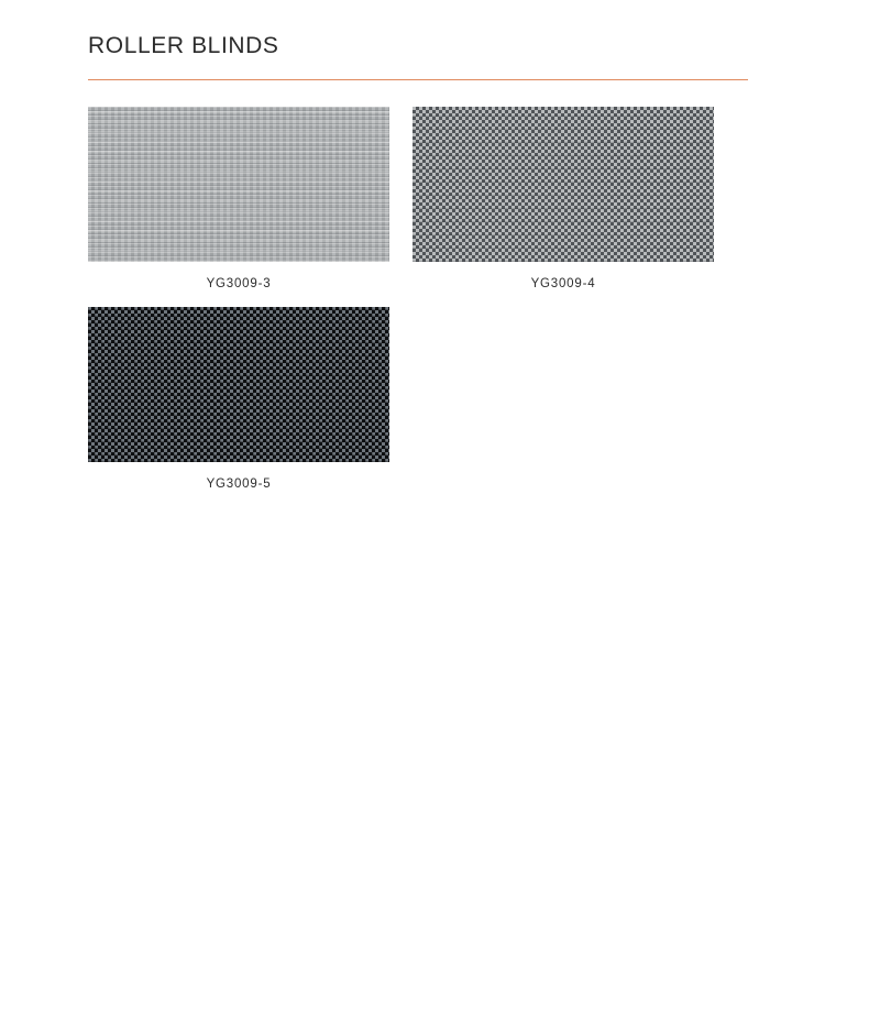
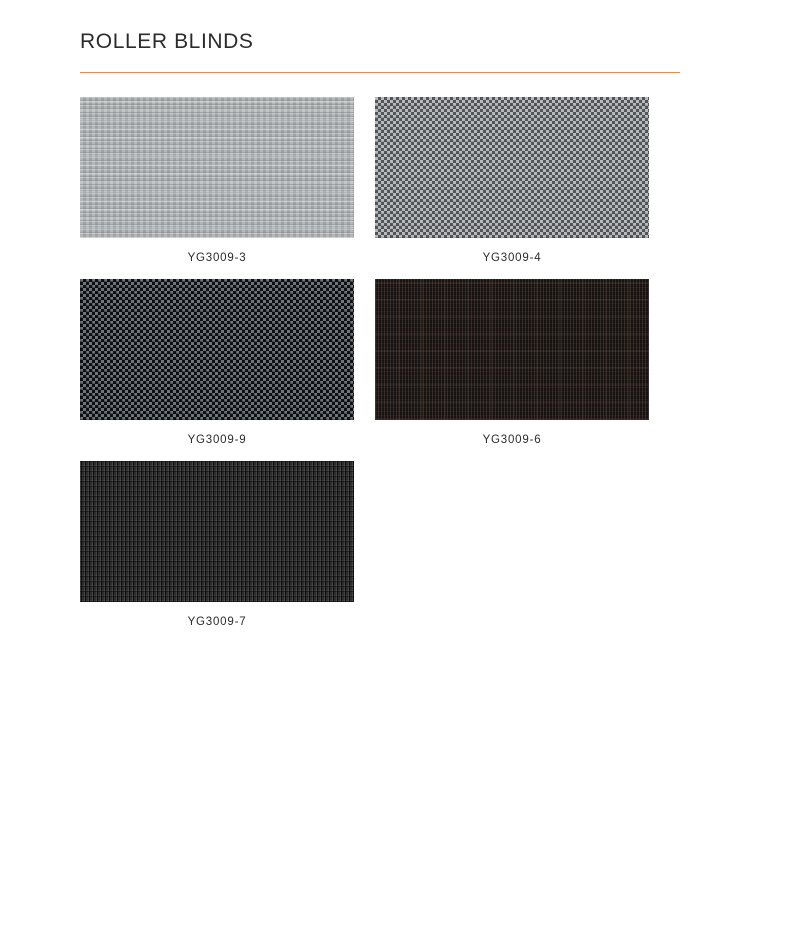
  ROLLER BLINDS
  YG3009-3
  YG3009-4
- YG3009-5
+ YG3009-9
+ YG3009-6
+ YG3009-7
